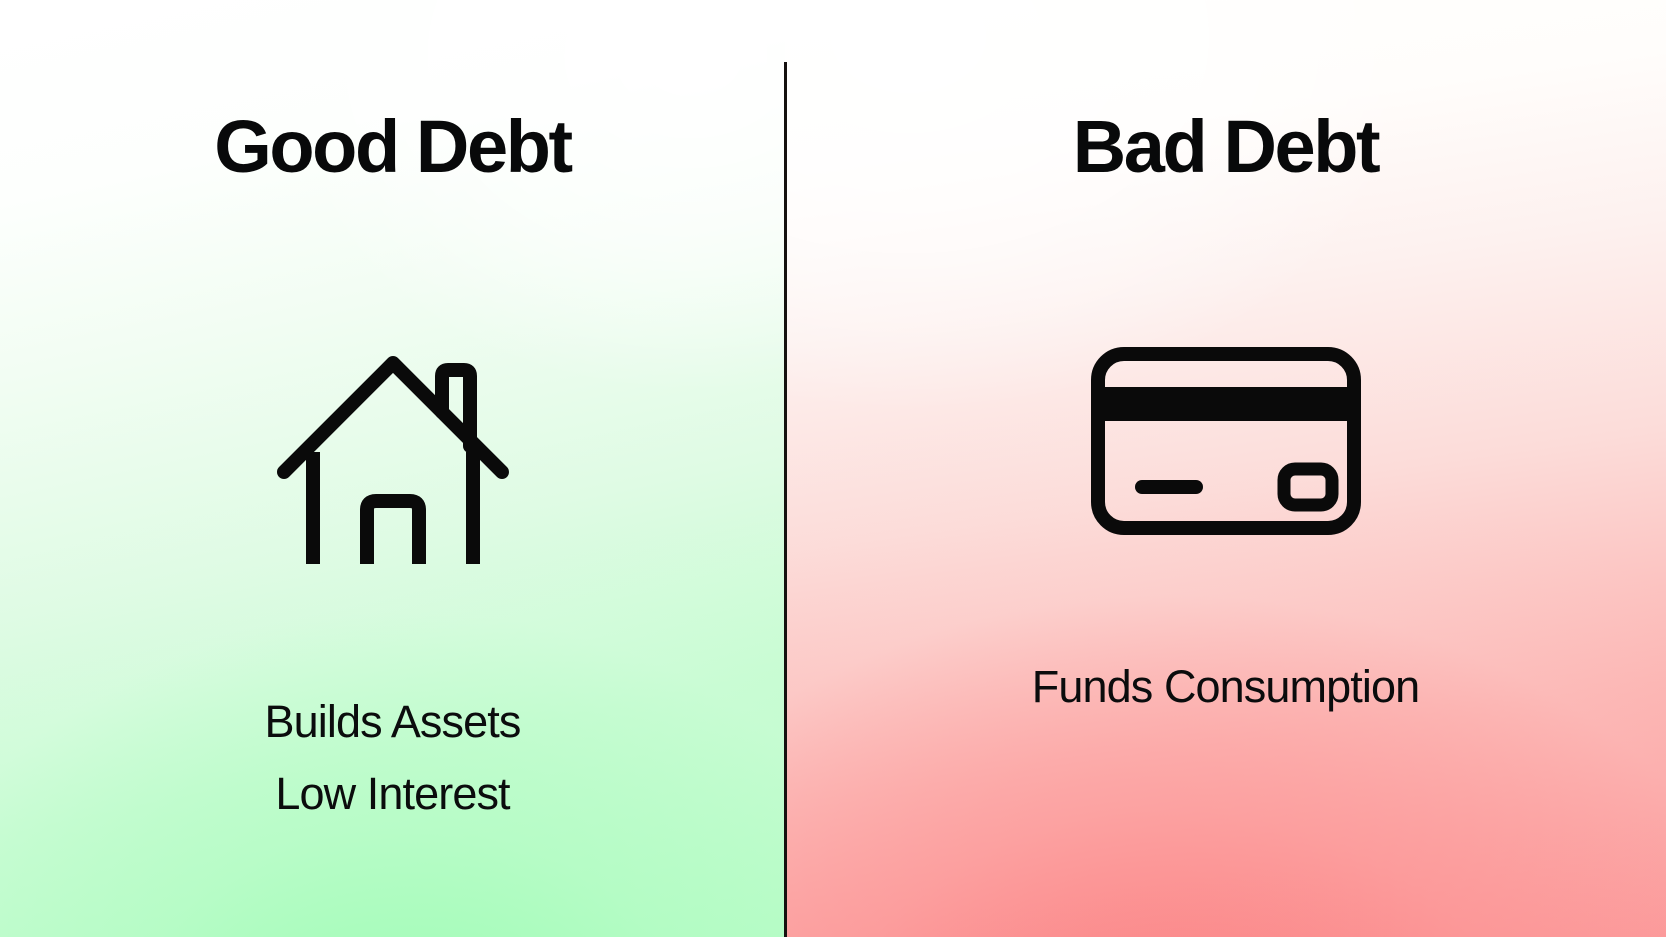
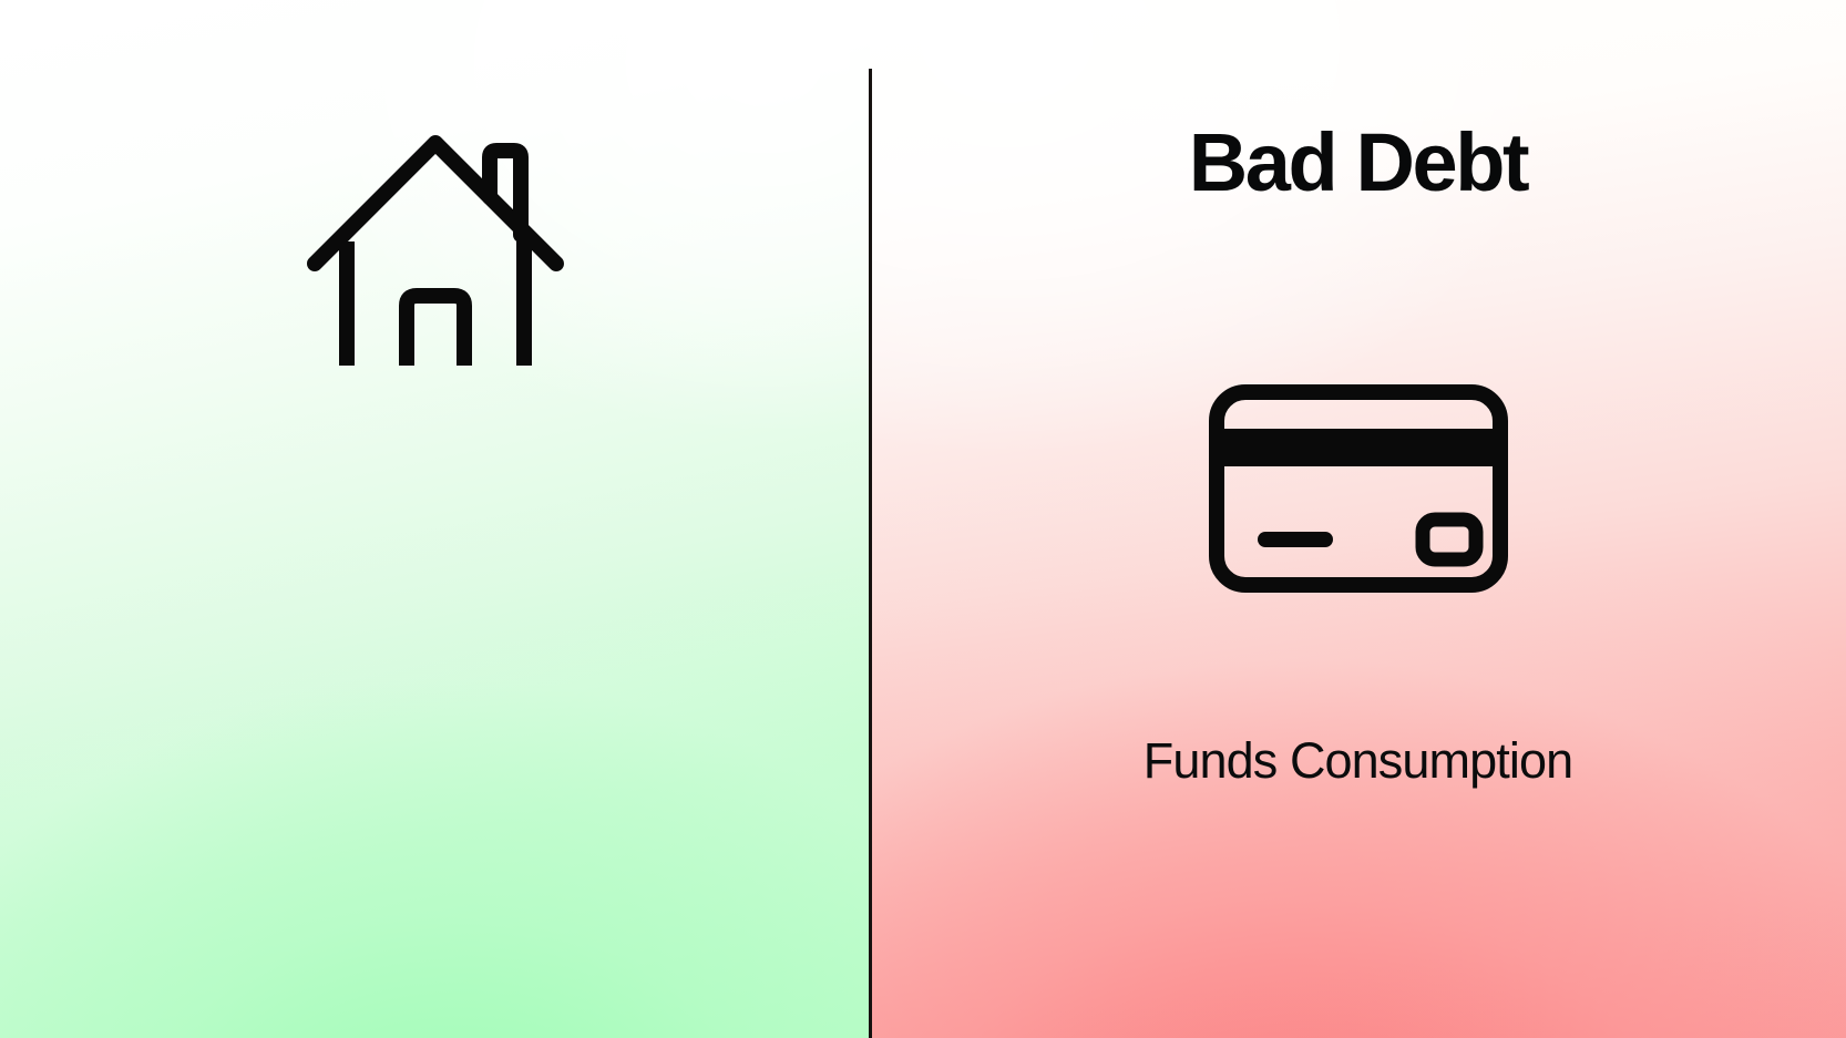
- Good Debt
- Builds Assets
- Low Interest
  Bad Debt
  Funds Consumption
